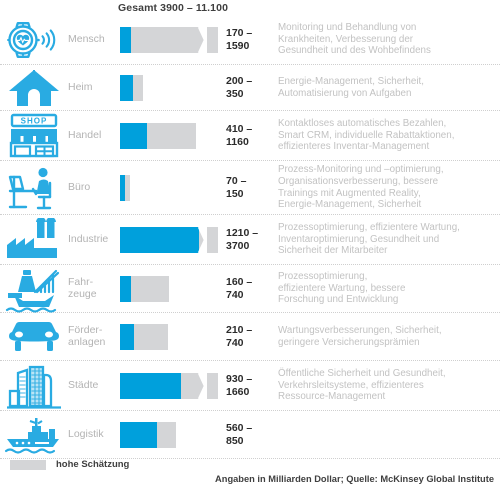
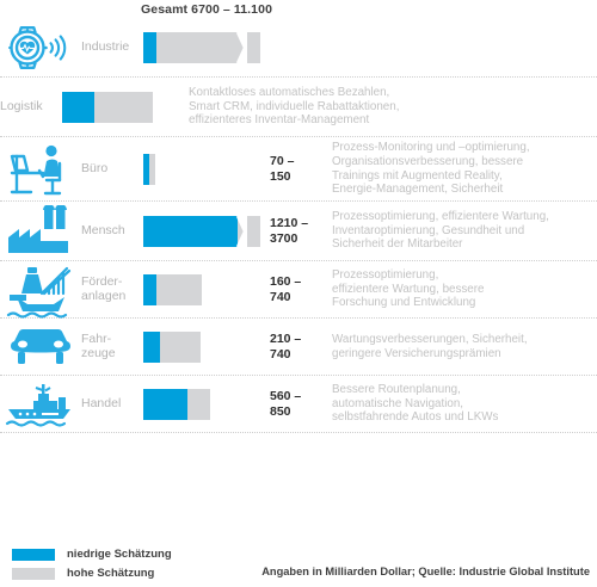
- Gesamt 3900 – 11.100
+ Gesamt 6700 – 11.100
- Mensch
+ Industrie
- 170 –
- 1590
- Monitoring und Behandlung von
- Krankheiten, Verbesserung der
- Gesundheit und des Wohbefindens
- Heim
- 200 –
- 350
- Energie-Management, Sicherheit,
- Automatisierung von Aufgaben
- SHOP
- Handel
+ Logistik
- 410 –
- 1160
  Kontaktloses automatisches Bezahlen,
  Smart CRM, individuelle Rabattaktionen,
  effizienteres Inventar-Management
  Büro
  70 –
  150
  Prozess-Monitoring und –optimierung,
  Organisationsverbesserung, bessere
  Trainings mit Augmented Reality,
  Energie-Management, Sicherheit
- Industrie
+ Mensch
  1210 –
  3700
  Prozessoptimierung, effizientere Wartung,
  Inventaroptimierung, Gesundheit und
  Sicherheit der Mitarbeiter
- Fahr- zeuge
+ Förder- anlagen
  160 –
  740
  Prozessoptimierung,
  effizientere Wartung, bessere
  Forschung und Entwicklung
- Förder- anlagen
+ Fahr- zeuge
  210 –
  740
  Wartungsverbesserungen, Sicherheit,
  geringere Versicherungsprämien
- Städte
- 930 –
- 1660
- Öffentliche Sicherheit und Gesundheit,
- Verkehrsleitsysteme, effizienteres
- Ressource-Management
- Logistik
+ Handel
  560 –
  850
+ Bessere Routenplanung,
+ automatische Navigation,
+ selbstfahrende Autos und LKWs
+ niedrige Schätzung
  hohe Schätzung
- Angaben in Milliarden Dollar; Quelle: McKinsey Global Institute
+ Angaben in Milliarden Dollar; Quelle: Industrie Global Institute
